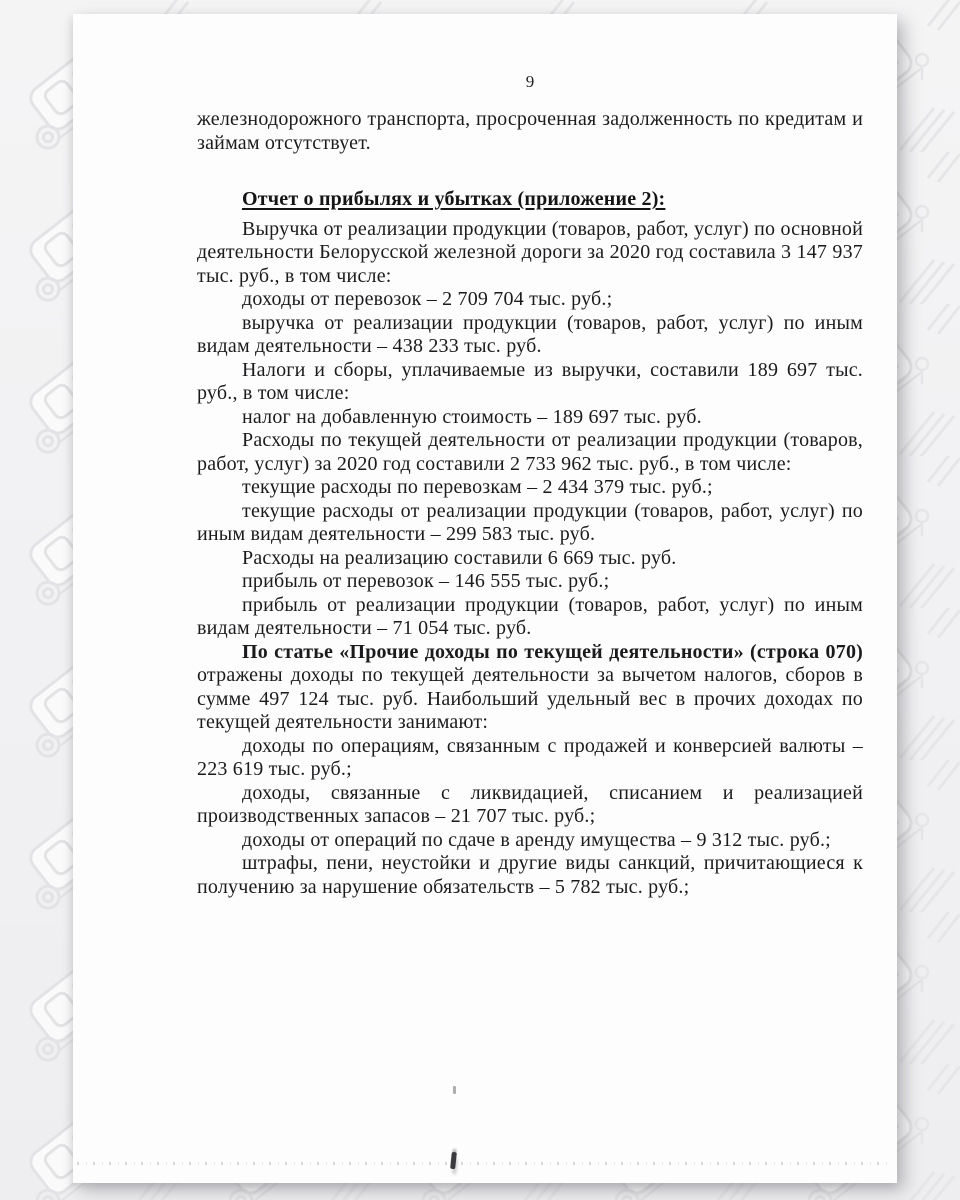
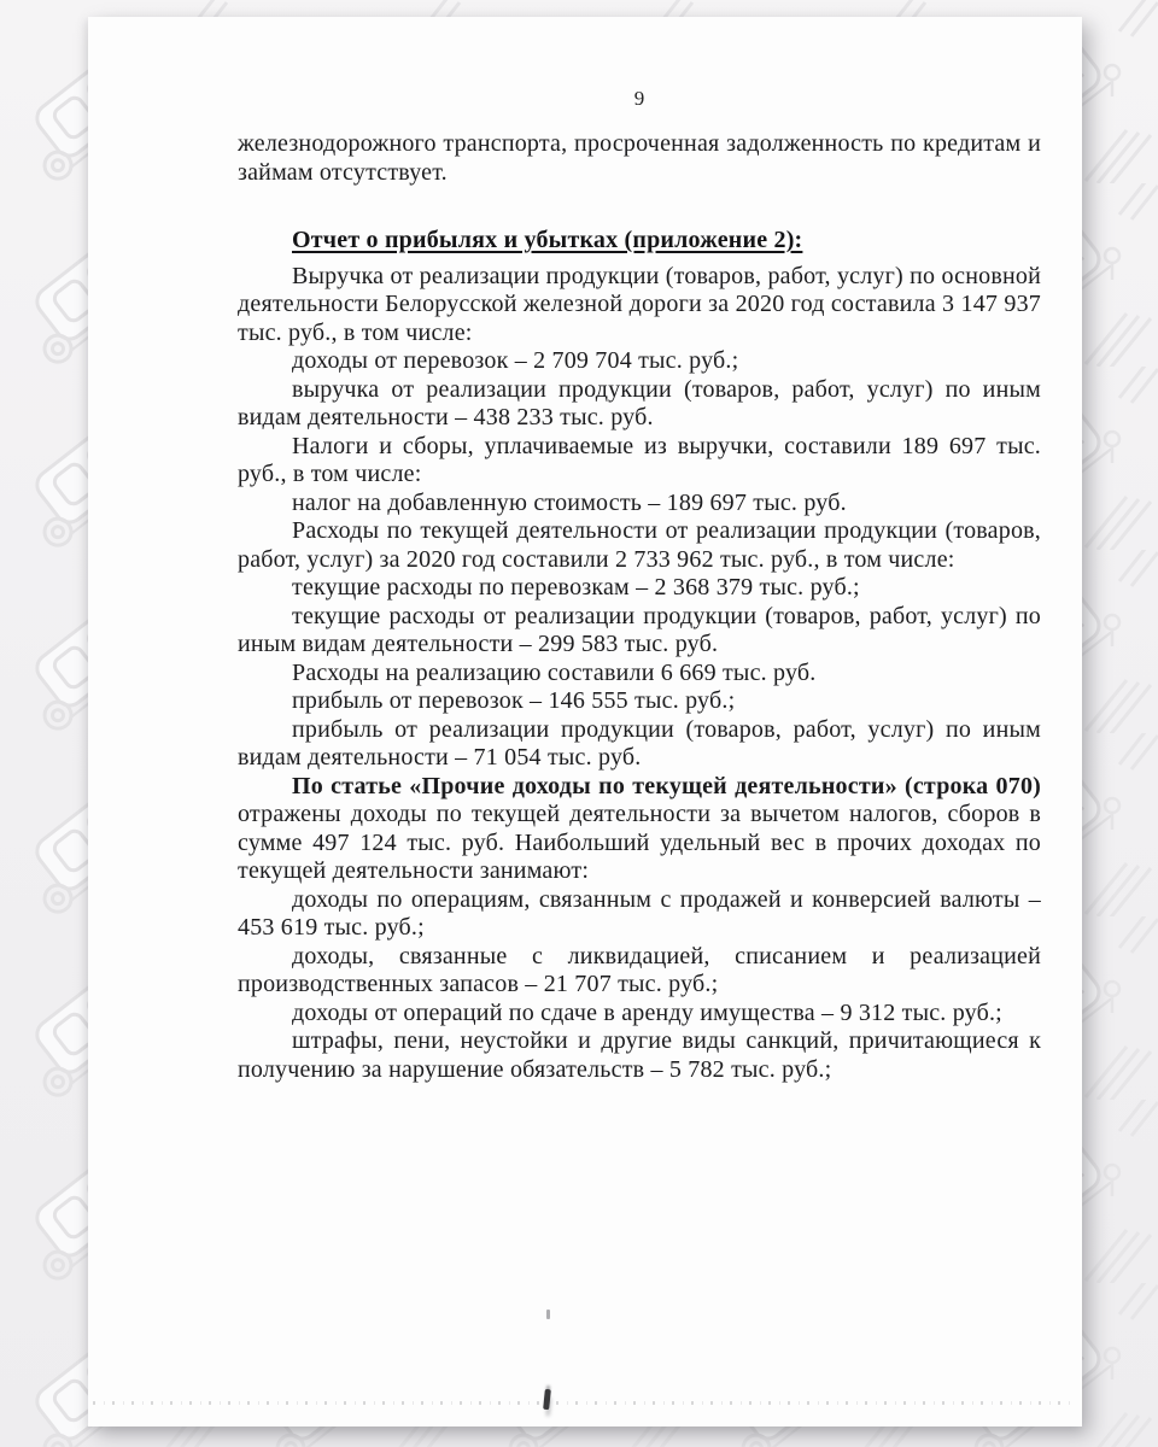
  9
  железнодорожного транспорта, просроченная задолженность по кредитам и займам отсутствует.
  Отчет о прибылях и убытках (приложение 2):
  Выручка от реализации продукции (товаров, работ, услуг) по основной деятельности Белорусской железной дороги за 2020 год составила 3 147 937 тыс. руб., в том числе:
  доходы от перевозок – 2 709 704 тыс. руб.;
  выручка от реализации продукции (товаров, работ, услуг) по иным видам деятельности – 438 233 тыс. руб.
  Налоги и сборы, уплачиваемые из выручки, составили 189 697 тыс. руб., в том числе:
  налог на добавленную стоимость – 189 697 тыс. руб.
  Расходы по текущей деятельности от реализации продукции (товаров, работ, услуг) за 2020 год составили 2 733 962 тыс. руб., в том числе:
- текущие расходы по перевозкам – 2 434 379 тыс. руб.;
+ текущие расходы по перевозкам – 2 368 379 тыс. руб.;
  текущие расходы от реализации продукции (товаров, работ, услуг) по иным видам деятельности – 299 583 тыс. руб.
  Расходы на реализацию составили 6 669 тыс. руб.
  прибыль от перевозок – 146 555 тыс. руб.;
  прибыль от реализации продукции (товаров, работ, услуг) по иным видам деятельности – 71 054 тыс. руб.
  По статье «Прочие доходы по текущей деятельности» (строка 070) отражены доходы по текущей деятельности за вычетом налогов, сборов в сумме 497 124 тыс. руб. Наибольший удельный вес в прочих доходах по текущей деятельности занимают:
- доходы по операциям, связанным с продажей и конверсией валюты – 223 619 тыс. руб.;
+ доходы по операциям, связанным с продажей и конверсией валюты – 453 619 тыс. руб.;
  доходы, связанные с ликвидацией, списанием и реализацией производственных запасов – 21 707 тыс. руб.;
  доходы от операций по сдаче в аренду имущества – 9 312 тыс. руб.;
  штрафы, пени, неустойки и другие виды санкций, причитающиеся к получению за нарушение обязательств – 5 782 тыс. руб.;
